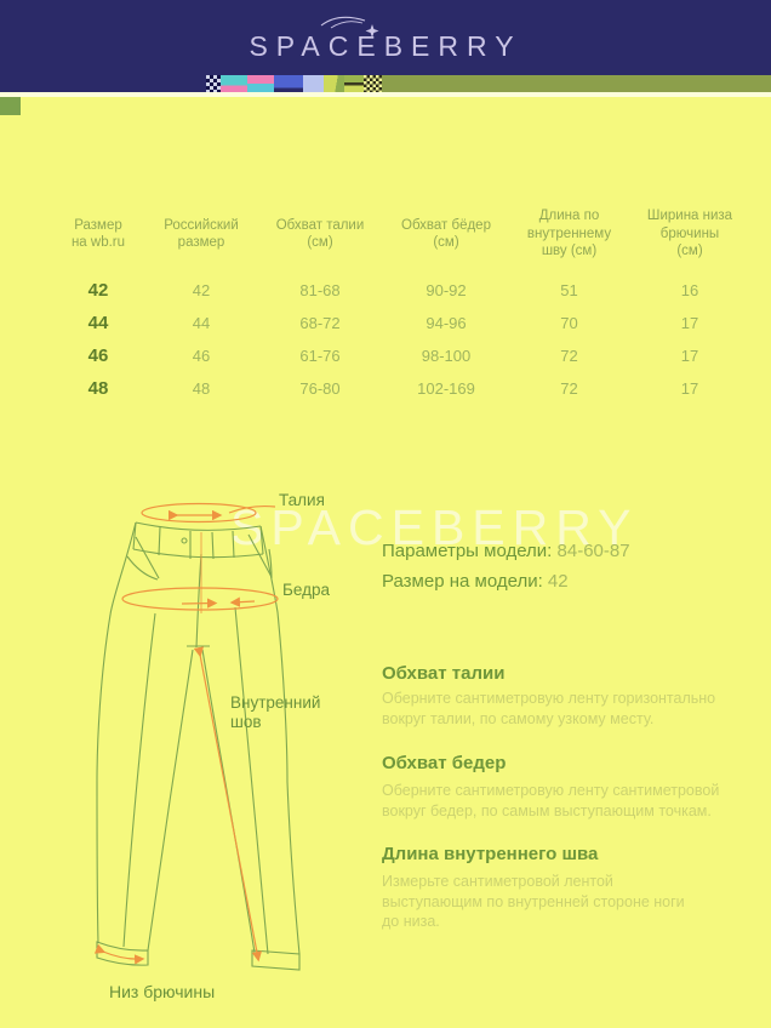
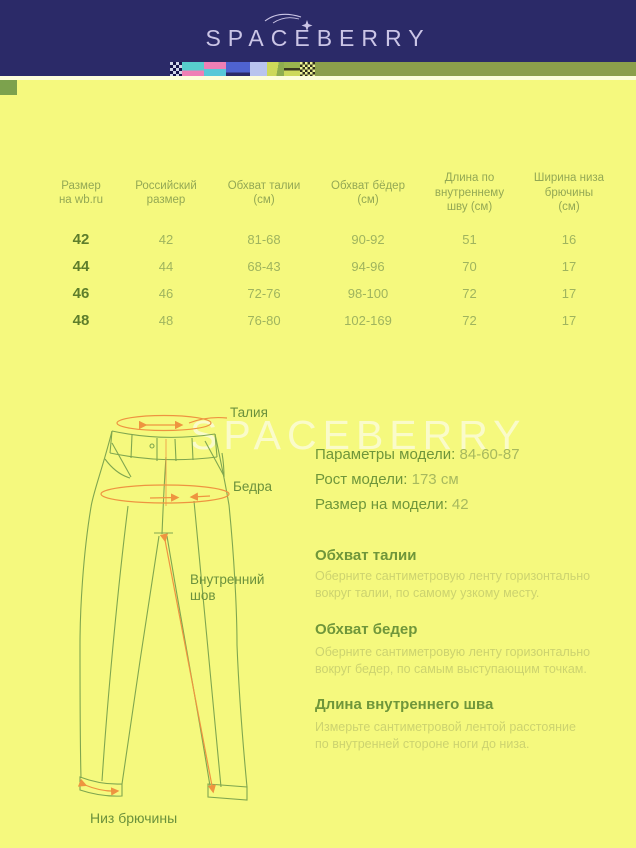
  SPACEBERRY
  Размер
  на wb.ru
  Российский
  размер
  Обхват талии
  (см)
  Обхват бёдер
  (см)
  Длина по
  внутреннему
  шву (см)
  Ширина низа
  брючины
  (см)
  42
  42
  81-68
  90-92
  51
  16
  44
  44
- 68-72
+ 68-43
  94-96
  70
  17
  46
  46
- 61-76
+ 72-76
  98-100
  72
  17
  48
  48
  76-80
  102-169
  72
  17
  PACEBERRY
  Талия
  Бедра
  Внутренний шов
  Низ брючины
  Параметры модели: 84-60-87
+ Рост модели: 173 см
  Размер на модели: 42
  Обхват талии
  Оберните сантиметровую ленту горизонтально вокруг талии, по самому узкому месту.
  Обхват бедер
- Оберните сантиметровую ленту сантиметровой вокруг бедер, по самым выступающим точкам.
+ Оберните сантиметровую ленту горизонтально вокруг бедер, по самым выступающим точкам.
  Длина внутреннего шва
- Измерьте сантиметровой лентой выступающим по внутренней стороне ноги до низа.
+ Измерьте сантиметровой лентой расстояние по внутренней стороне ноги до низа.
